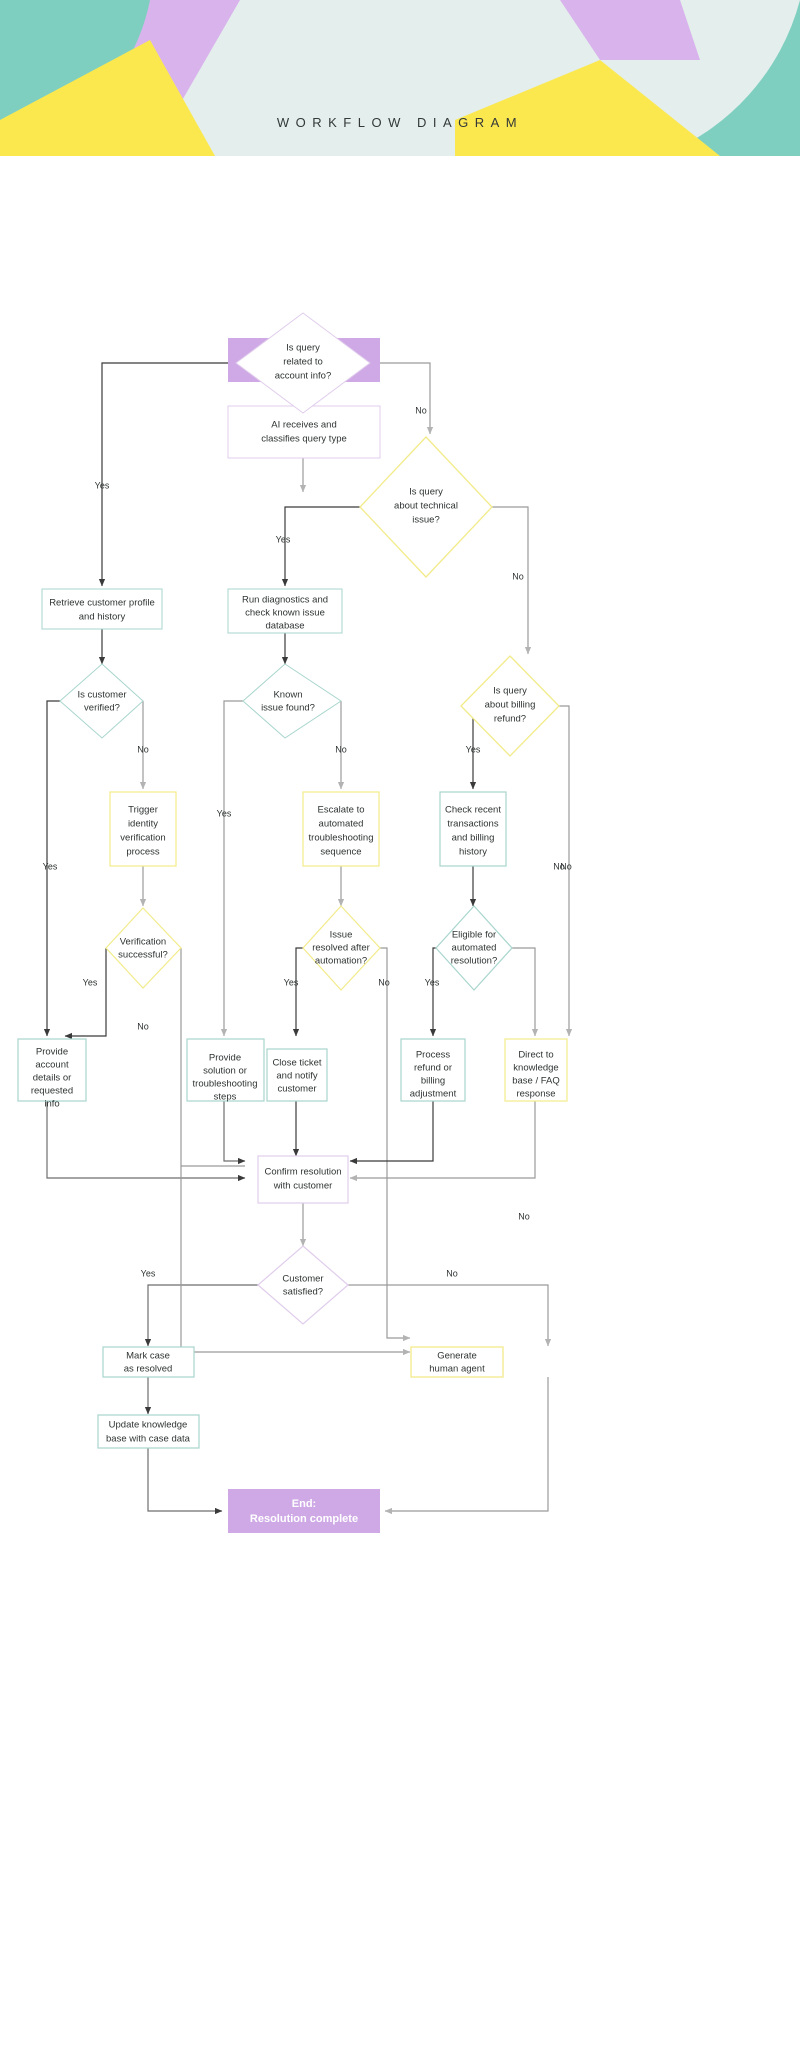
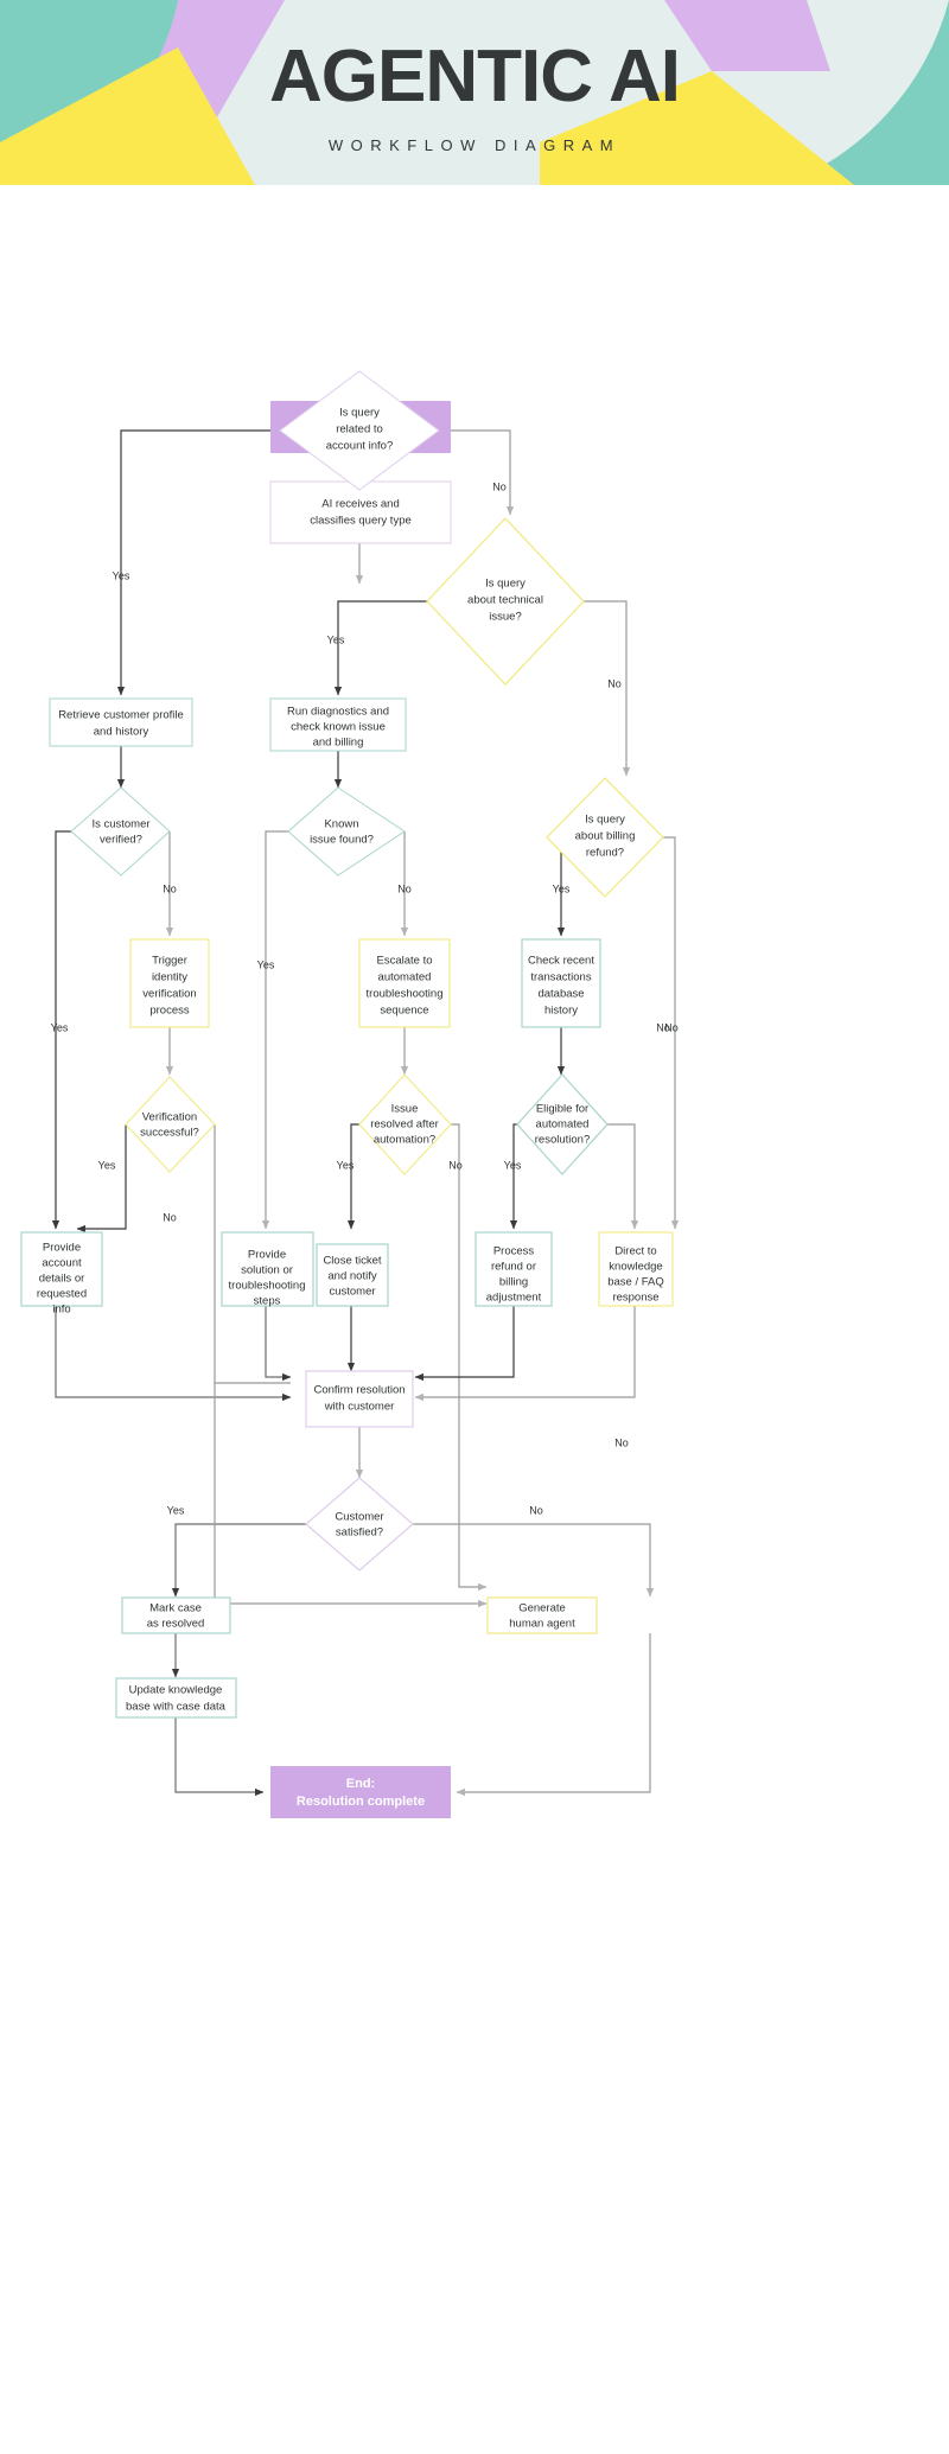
+ AGENTIC AI
  WORKFLOW DIAGRAM
  No
  Yes
  Yes
  No
  Yes
  No
  No
  Yes
  No
  Yes
  Yes
  No
  Yes
  No
  Yes
  No
  Yes
  No
  No
  AI receives and
  classifies query type
  Is query
  related to
  account info?
  Is query
  about technical
  issue?
  Is query
  about billing
  refund?
  Retrieve customer profile
  and history
  Run diagnostics and
  check known issue
- database
+ and billing
  Is customer
  verified?
  Known
  issue found?
  Trigger
  identity
  verification
  process
  Escalate to
  automated
  troubleshooting
  sequence
  Check recent
  transactions
- and billing
+ database
  history
  Verification
  successful?
  Issue
  resolved after
  automation?
  Eligible for
  automated
  resolution?
  Provide
  account
  details or
  requested
  info
  Provide
  solution or
  troubleshooting
  steps
  Close ticket
  and notify
  customer
  Process
  refund or
  billing
  adjustment
  Direct to
  knowledge
  base / FAQ
  response
  Confirm resolution
  with customer
  Customer
  satisfied?
  Mark case
  as resolved
  Generate
  human agent
  Update knowledge
  base with case data
  End:
  Resolution complete
